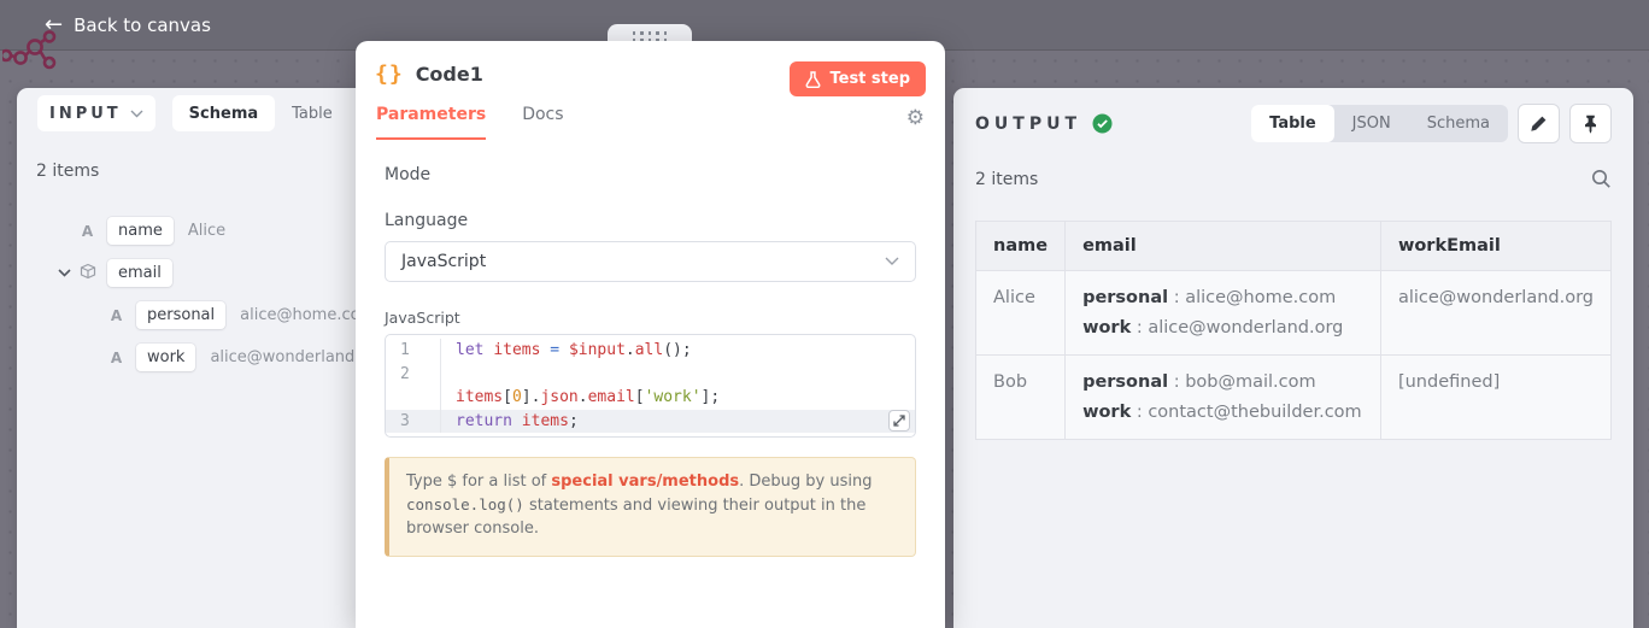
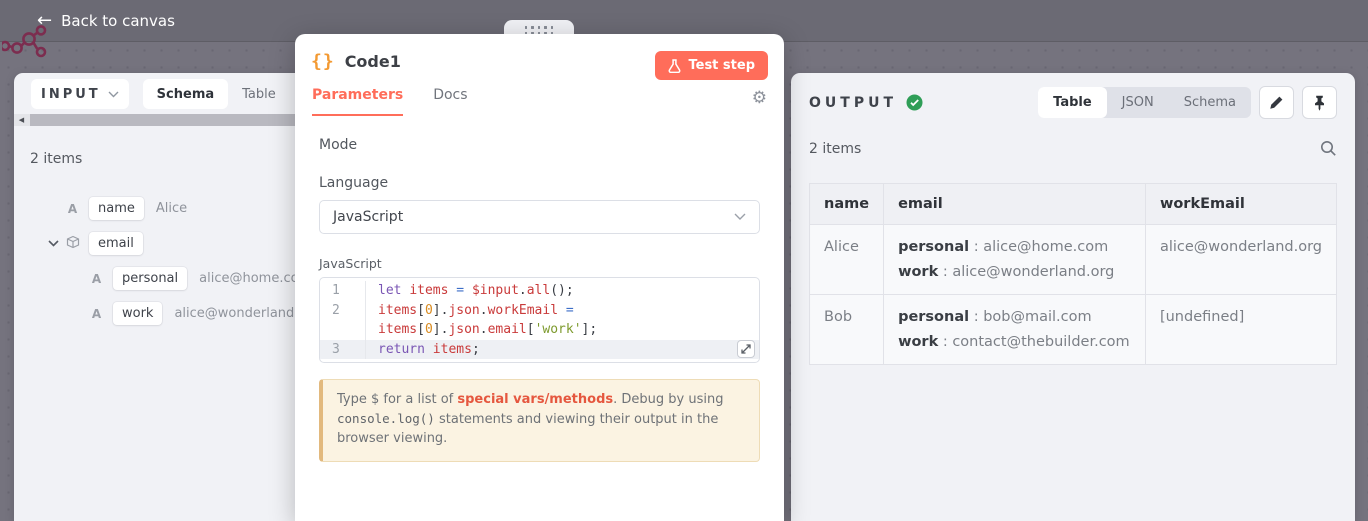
  ←
  Back to canvas
  INPUT
  Schema
  Table
+ ◀
  2 items
  A
  name
  Alice
  email
  A
  personal
  alice@home.c
  A
  work
  alice@wonderland
  OUTPUT
  Table
  JSON
  Schema
  2 items
  name	email	workEmail
  Alice	personal : alice@home.comwork : alice@wonderland.org	alice@wonderland.org
  Bob	personal : bob@mail.comwork : contact@thebuilder.com	[undefined]
  {}
  Code1
  Test step
  Parameters
  Docs
  ⚙
  Mode
  Language
  JavaScript
  JavaScript
  1
  let items = $input.all();
  2
+ items[0].json.workEmail =
  items[0].json.email['work'];
  3
  return items;
- Type $ for a list of special vars/methods. Debug by using console.log() statements and viewing their output in the browser console.
+ Type $ for a list of special vars/methods. Debug by using console.log() statements and viewing their output in the browser viewing.
